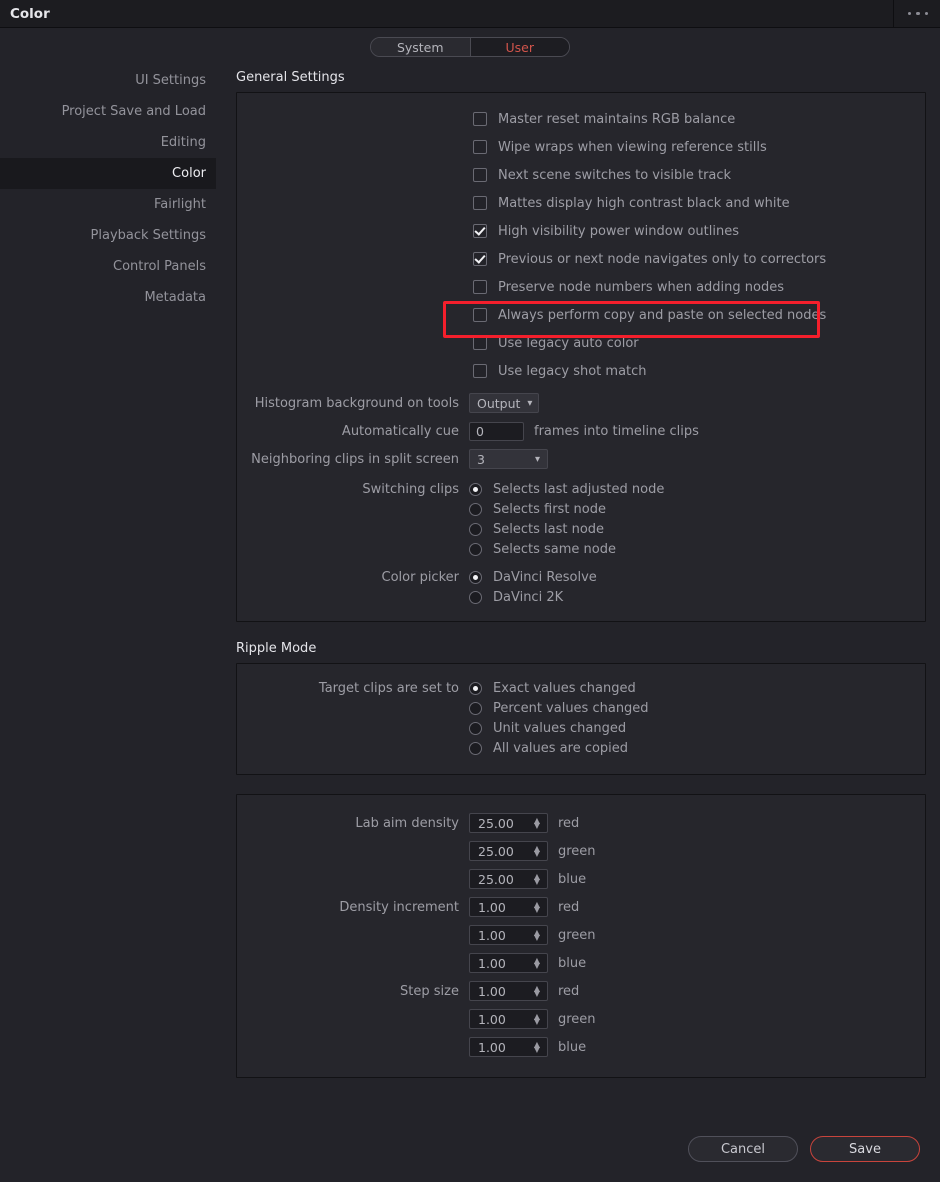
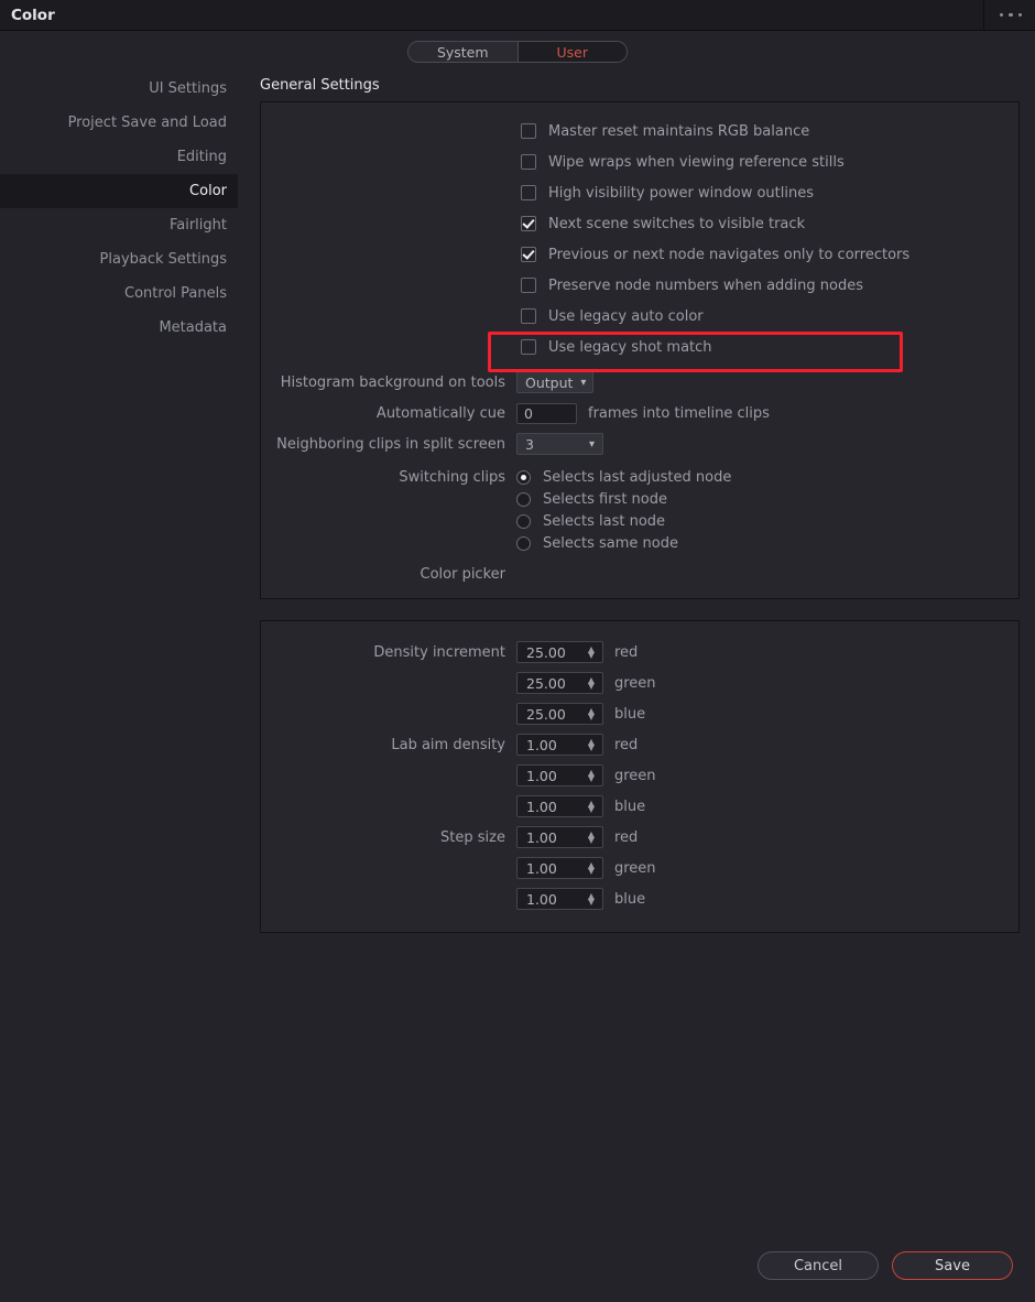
  Color
  System
  User
  UI Settings
  Project Save and Load
  Editing
  Color
  Fairlight
  Playback Settings
  Control Panels
  Metadata
  General Settings
  Master reset maintains RGB balance
  Wipe wraps when viewing reference stills
- Next scene switches to visible track
+ High visibility power window outlines
- Mattes display high contrast black and white
- High visibility power window outlines
+ Next scene switches to visible track
  Previous or next node navigates only to correctors
  Preserve node numbers when adding nodes
- Always perform copy and paste on selected nodes
  Use legacy auto color
  Use legacy shot match
  Histogram background on tools
  Output
  ▾
  Automatically cue
  0
  frames into timeline clips
  Neighboring clips in split screen
  3
  ▾
  Switching clips
  Selects last adjusted node
  Selects first node
  Selects last node
  Selects same node
  Color picker
- DaVinci Resolve
- DaVinci 2K
- Ripple Mode
- Target clips are set to
- Exact values changed
- Percent values changed
- Unit values changed
- All values are copied
- Lab aim density
+ Density increment
  25.00
  ▲
  ▼
  red
  25.00
  ▲
  ▼
  green
  25.00
  ▲
  ▼
  blue
- Density increment
+ Lab aim density
  1.00
  ▲
  ▼
  red
  1.00
  ▲
  ▼
  green
  1.00
  ▲
  ▼
  blue
  Step size
  1.00
  ▲
  ▼
  red
  1.00
  ▲
  ▼
  green
  1.00
  ▲
  ▼
  blue
  Cancel
  Save
